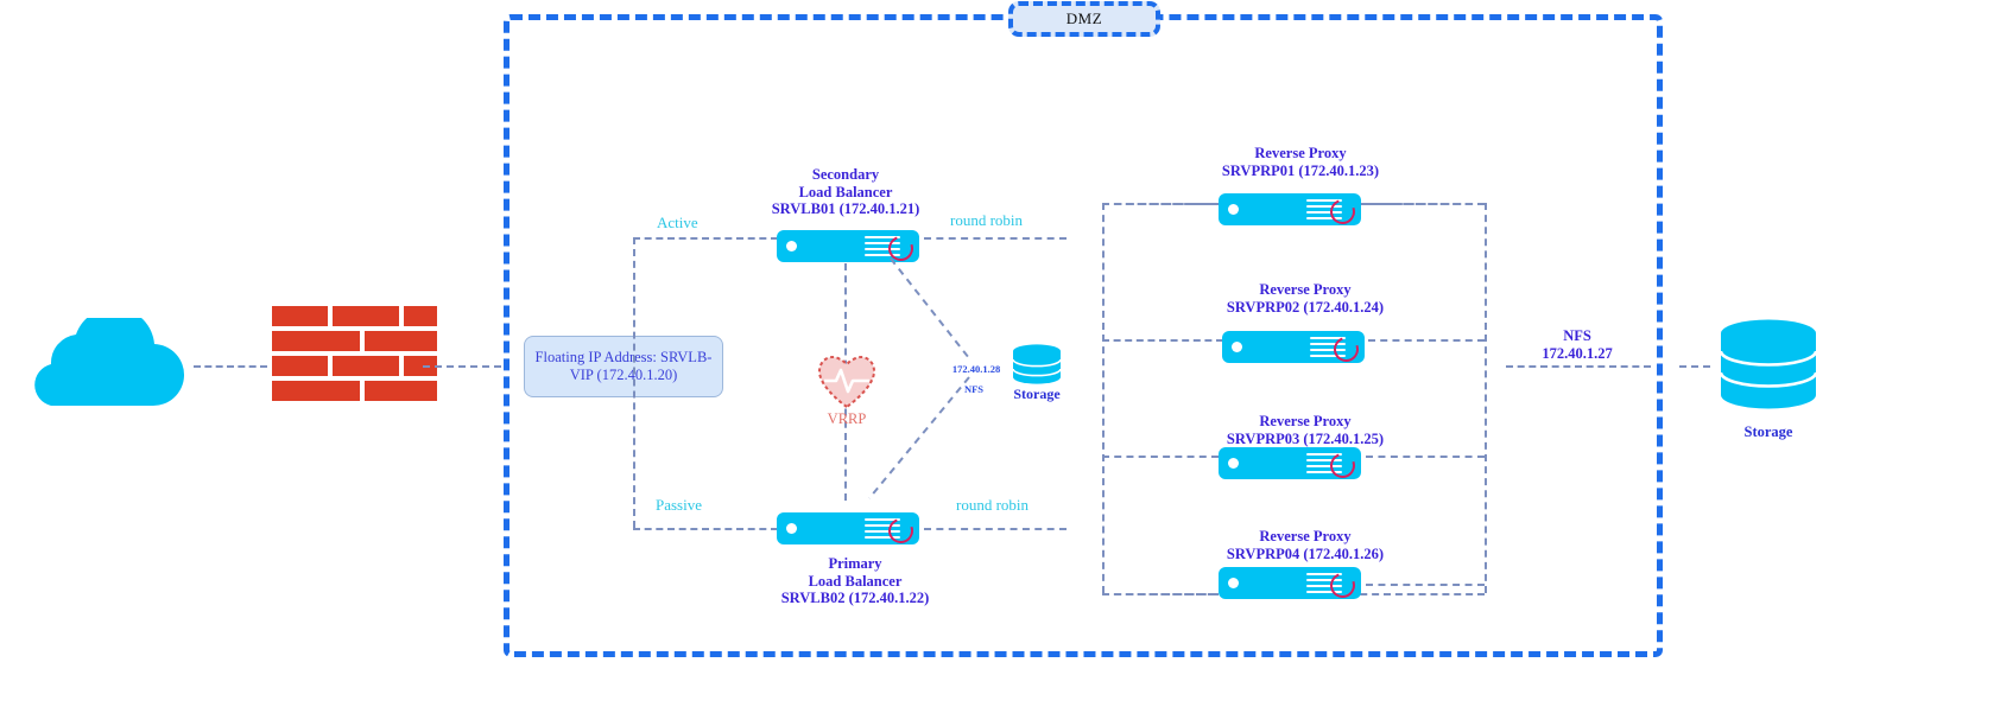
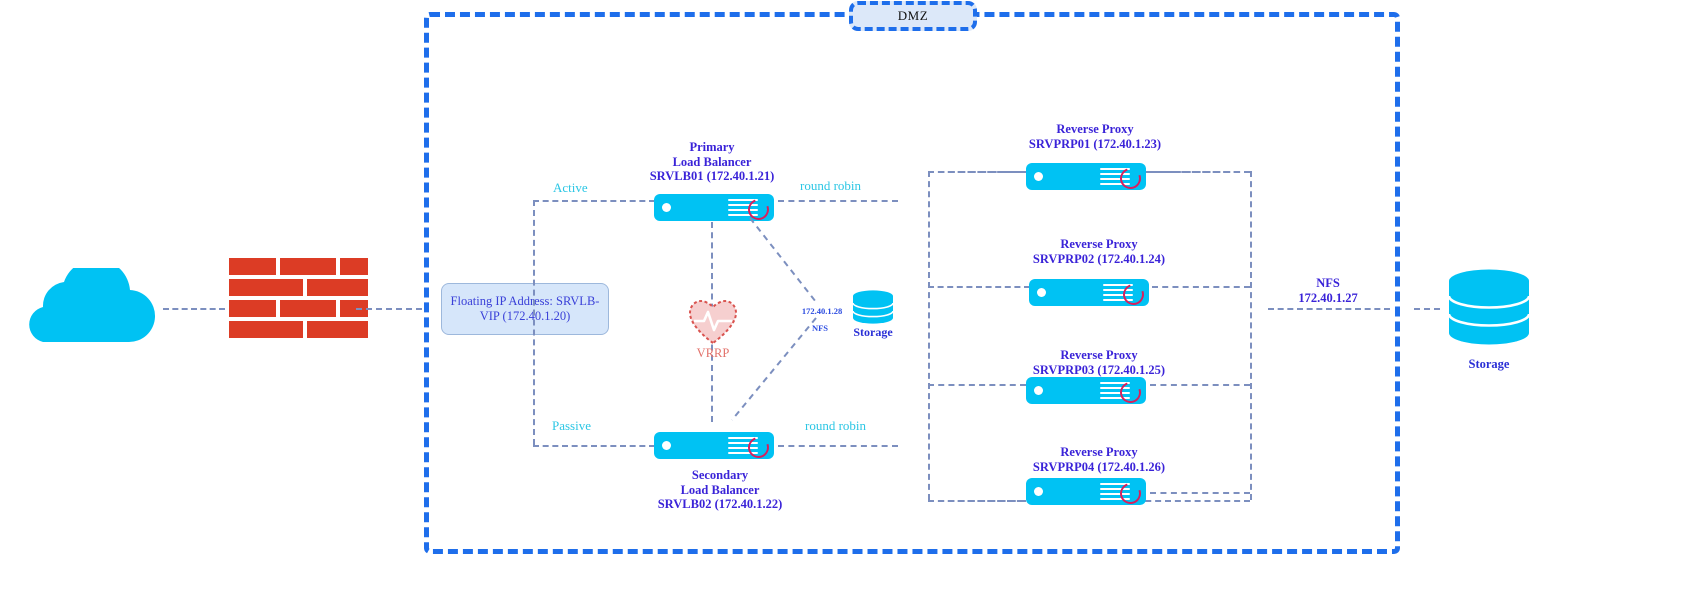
  DMZ
  Floating IP Address: SRVLB- VIP (172.40.1.20)
- Secondary
+ Primary
  Load Balancer
  SRVLB01 (172.40.1.21)
  Active
  round robin
  VRRP
  172.40.1.28
  NFS
  Storage
- Primary
+ Secondary
  Load Balancer
  SRVLB02 (172.40.1.22)
  Passive
  round robin
  Reverse Proxy
  SRVPRP01 (172.40.1.23)
  Reverse Proxy
  SRVPRP02 (172.40.1.24)
  Reverse Proxy
  SRVPRP03 (172.40.1.25)
  Reverse Proxy
  SRVPRP04 (172.40.1.26)
  NFS
  172.40.1.27
  Storage
